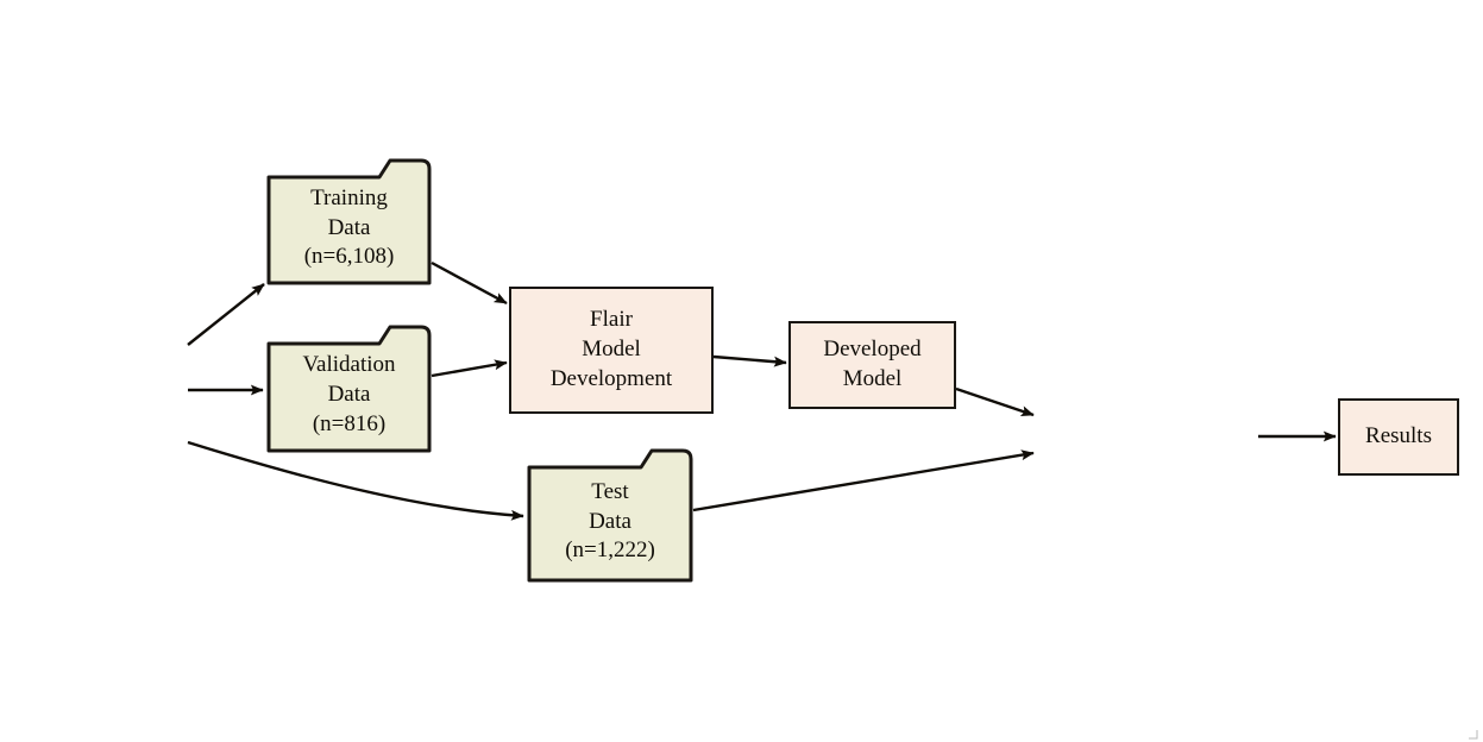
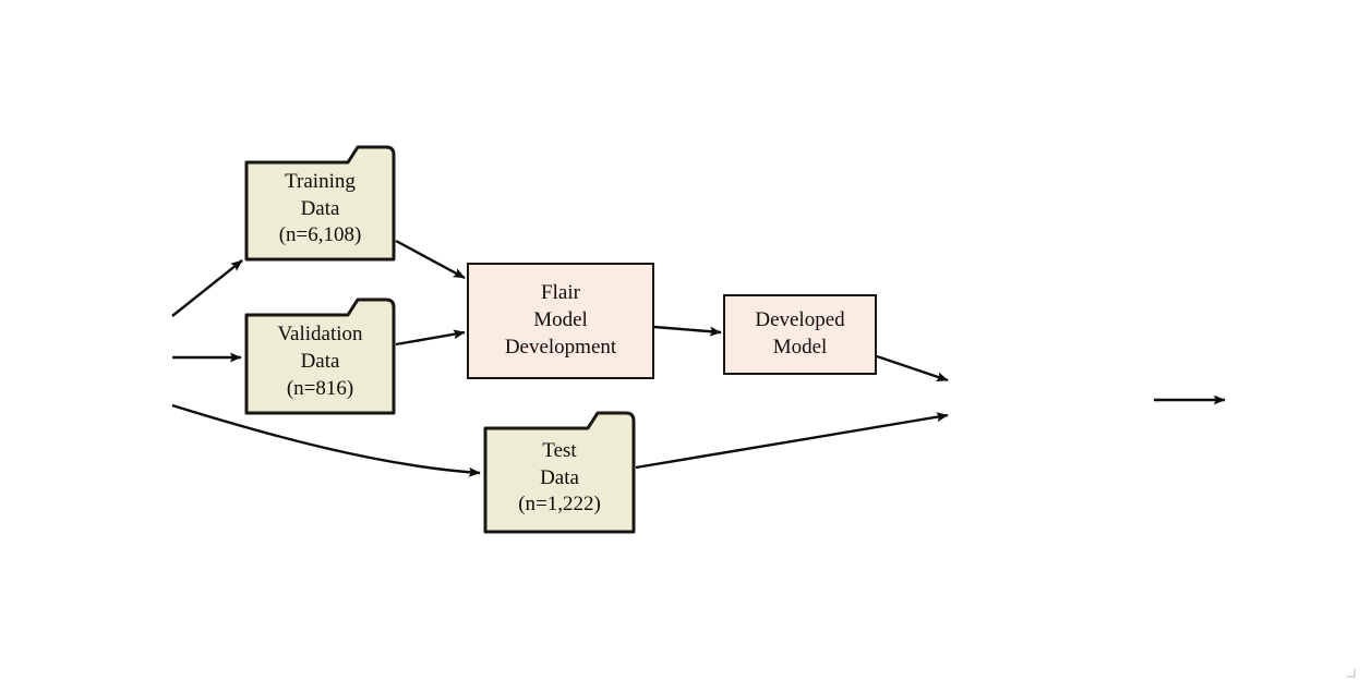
  Training
  Data
  (n=6,108)
  Validation
  Data
  (n=816)
  Test
  Data
  (n=1,222)
  Flair
  Model
  Development
  Developed
  Model
- Results
